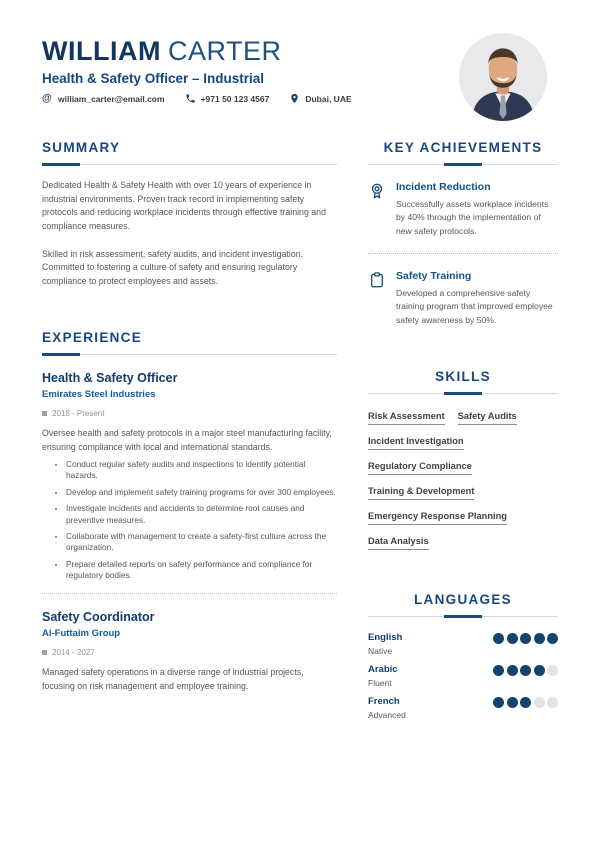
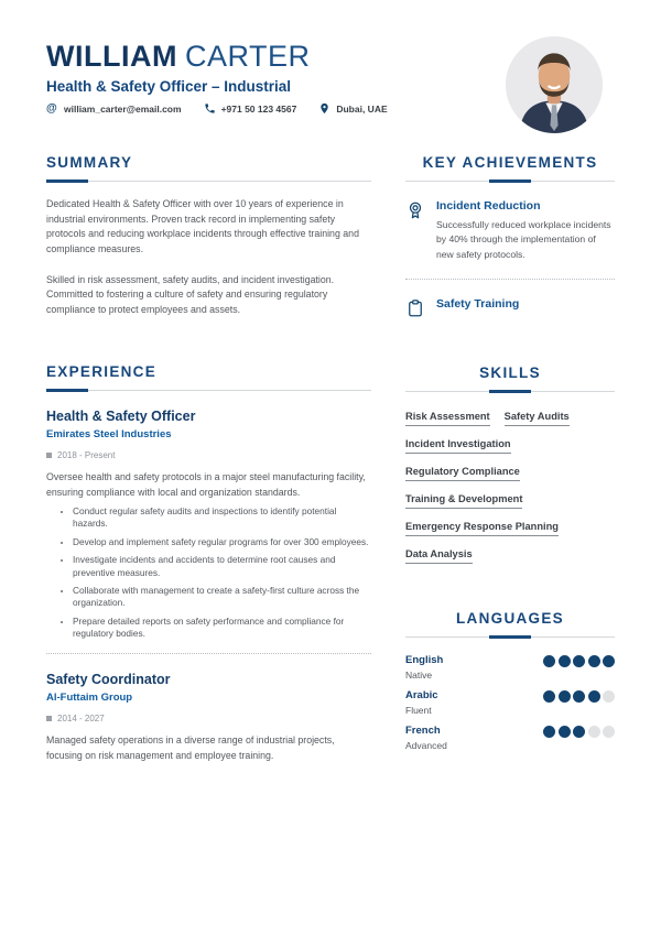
  WILLIAM CARTER
  Health & Safety Officer – Industrial
  @
  william_carter@email.com
  +971 50 123 4567
  Dubai, UAE
  SUMMARY
- Dedicated Health & Safety Health with over 10 years of experience in industrial environments. Proven track record in implementing safety protocols and reducing workplace incidents through effective training and compliance measures.
+ Dedicated Health & Safety Officer with over 10 years of experience in industrial environments. Proven track record in implementing safety protocols and reducing workplace incidents through effective training and compliance measures.
  Skilled in risk assessment, safety audits, and incident investigation. Committed to fostering a culture of safety and ensuring regulatory compliance to protect employees and assets.
  EXPERIENCE
  Health & Safety Officer
  Emirates Steel Industries
  2018 - Present
- Oversee health and safety protocols in a major steel manufacturing facility, ensuring compliance with local and international standards.
+ Oversee health and safety protocols in a major steel manufacturing facility, ensuring compliance with local and organization standards.
  Conduct regular safety audits and inspections to identify potential hazards.
- Develop and implement safety training programs for over 300 employees.
+ Develop and implement safety regular programs for over 300 employees.
  Investigate incidents and accidents to determine root causes and preventive measures.
  Collaborate with management to create a safety-first culture across the organization.
  Prepare detailed reports on safety performance and compliance for regulatory bodies.
  Safety Coordinator
  Al-Futtaim Group
  2014 - 2027
  Managed safety operations in a diverse range of industrial projects, focusing on risk management and employee training.
  KEY ACHIEVEMENTS
  Incident Reduction
- Successfully assets workplace incidents by 40% through the implementation of new safety protocols.
+ Successfully reduced workplace incidents by 40% through the implementation of new safety protocols.
  Safety Training
- Developed a comprehensive safety training program that improved employee safety awareness by 50%.
  SKILLS
  Risk Assessment
  Safety Audits
  Incident Investigation
  Regulatory Compliance
  Training & Development
  Emergency Response Planning
  Data Analysis
  LANGUAGES
  English
  Native
  Arabic
  Fluent
  French
  Advanced
